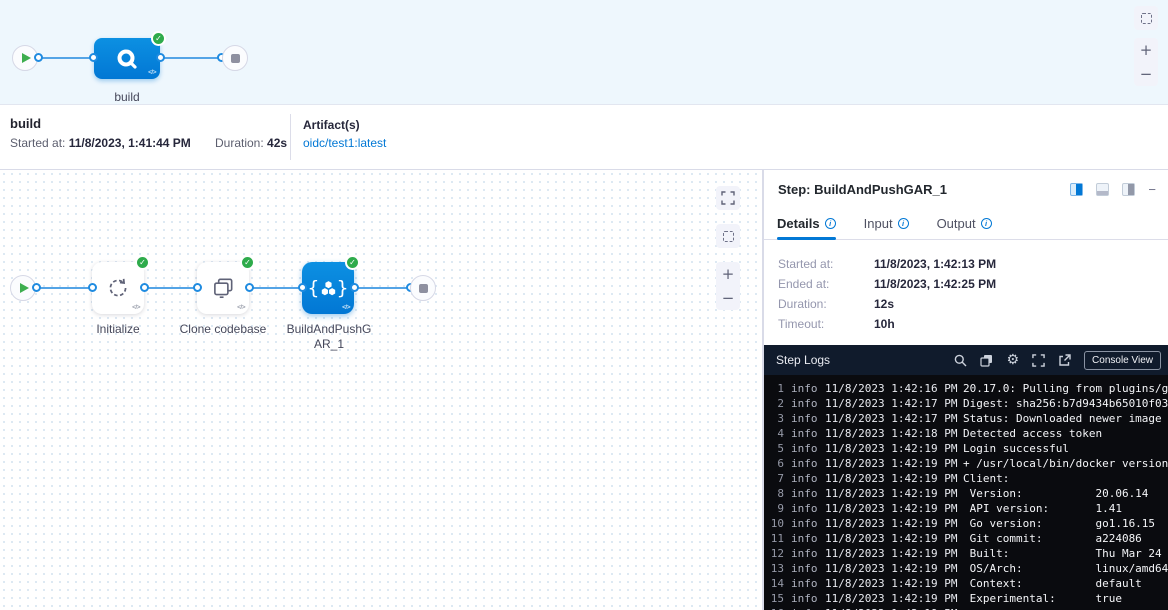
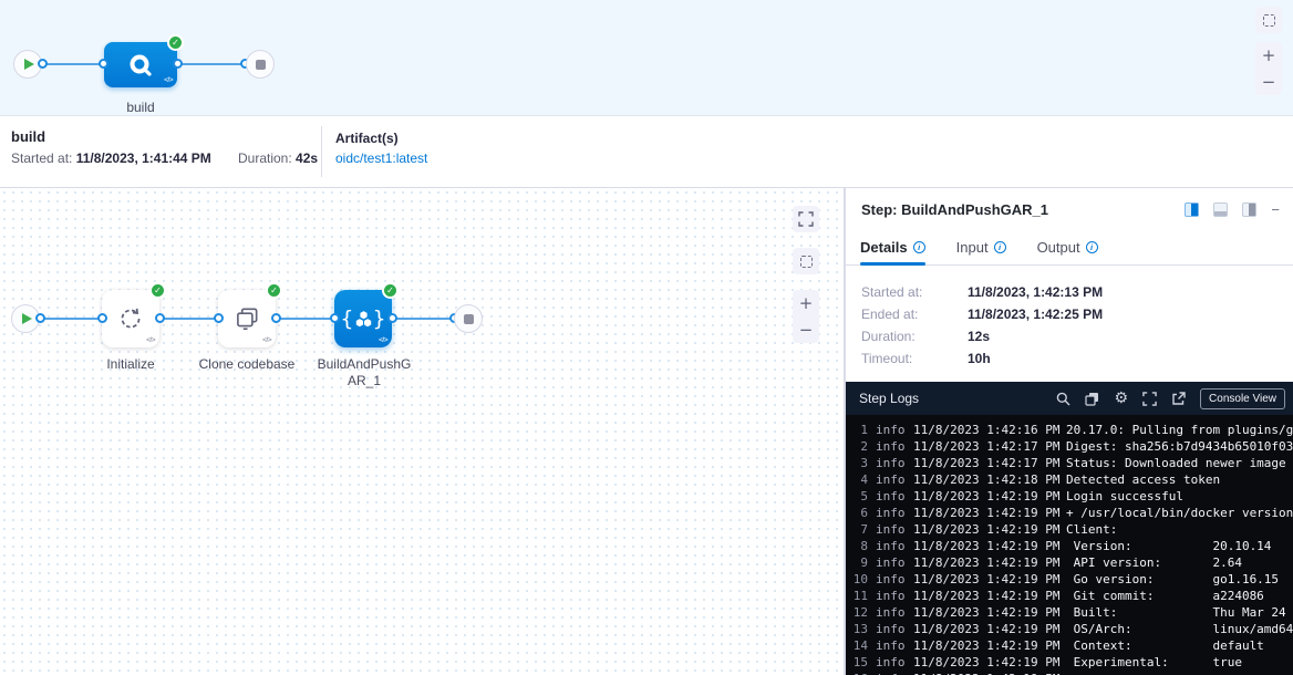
  ✓
  build
  +
  −
  build
  Started at: 11/8/2023, 1:41:44 PM
  Duration: 42s
  Artifact(s)
  oidc/test1:latest
  ✓
  ✓
  {
  }
  ✓
  Initialize
  Clone codebase
  BuildAndPushGAR_1
  +
  −
  Step: BuildAndPushGAR_1
  −
  Details
  i
  Input
  i
  Output
  i
  Started at:
  11/8/2023, 1:42:13 PM
  Ended at:
  11/8/2023, 1:42:25 PM
  Duration:
  12s
  Timeout:
  10h
  Step Logs
  ⚙
  Console View
  1
  info
  11/8/2023 1:42:16 PM
  20.17.0: Pulling from plugins/g
  2
  info
  11/8/2023 1:42:17 PM
  Digest: sha256:b7d9434b65010f03
  3
  info
  11/8/2023 1:42:17 PM
  Status: Downloaded newer image
  4
  info
  11/8/2023 1:42:18 PM
  Detected access token
  5
  info
  11/8/2023 1:42:19 PM
  Login successful
  6
  info
  11/8/2023 1:42:19 PM
  + /usr/local/bin/docker version
  7
  info
  11/8/2023 1:42:19 PM
  Client:
  8
  info
  11/8/2023 1:42:19 PM
- Version: 20.06.14
+ Version: 20.10.14
  9
  info
  11/8/2023 1:42:19 PM
- API version: 1.41
+ API version: 2.64
  10
  info
  11/8/2023 1:42:19 PM
  Go version: go1.16.15
  11
  info
  11/8/2023 1:42:19 PM
  Git commit: a224086
  12
  info
  11/8/2023 1:42:19 PM
  Built: Thu Mar 24
  13
  info
  11/8/2023 1:42:19 PM
  OS/Arch: linux/amd64
  14
  info
  11/8/2023 1:42:19 PM
  Context: default
  15
  info
  11/8/2023 1:42:19 PM
  Experimental: true
